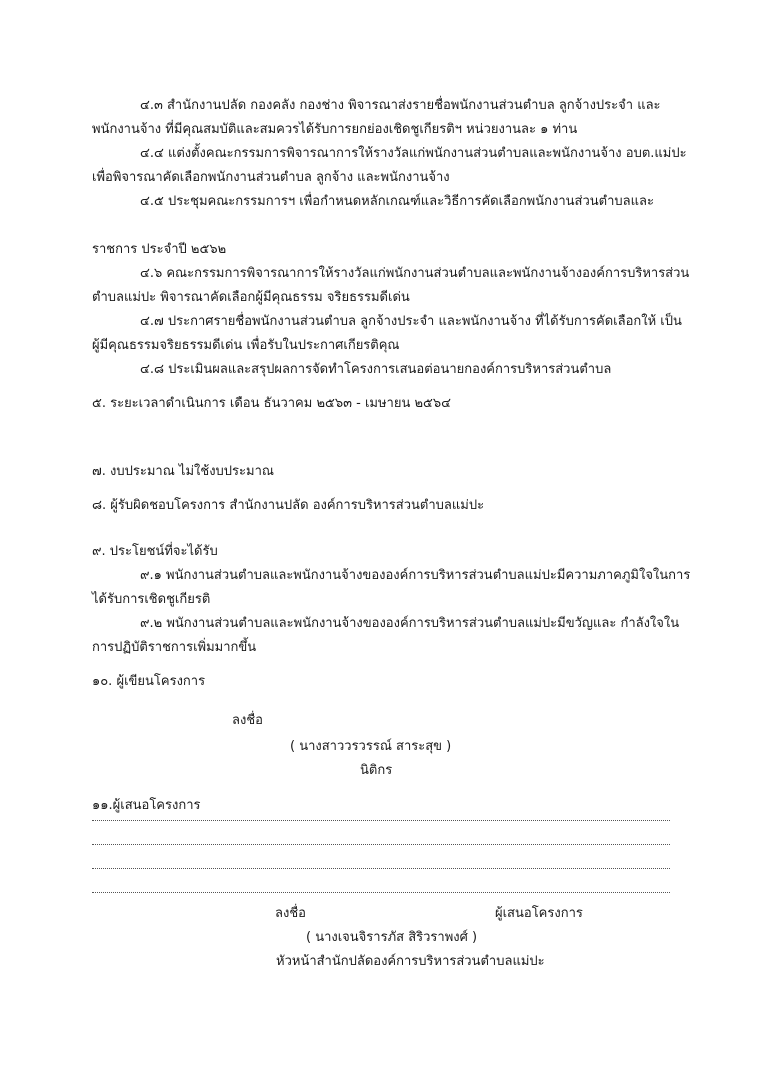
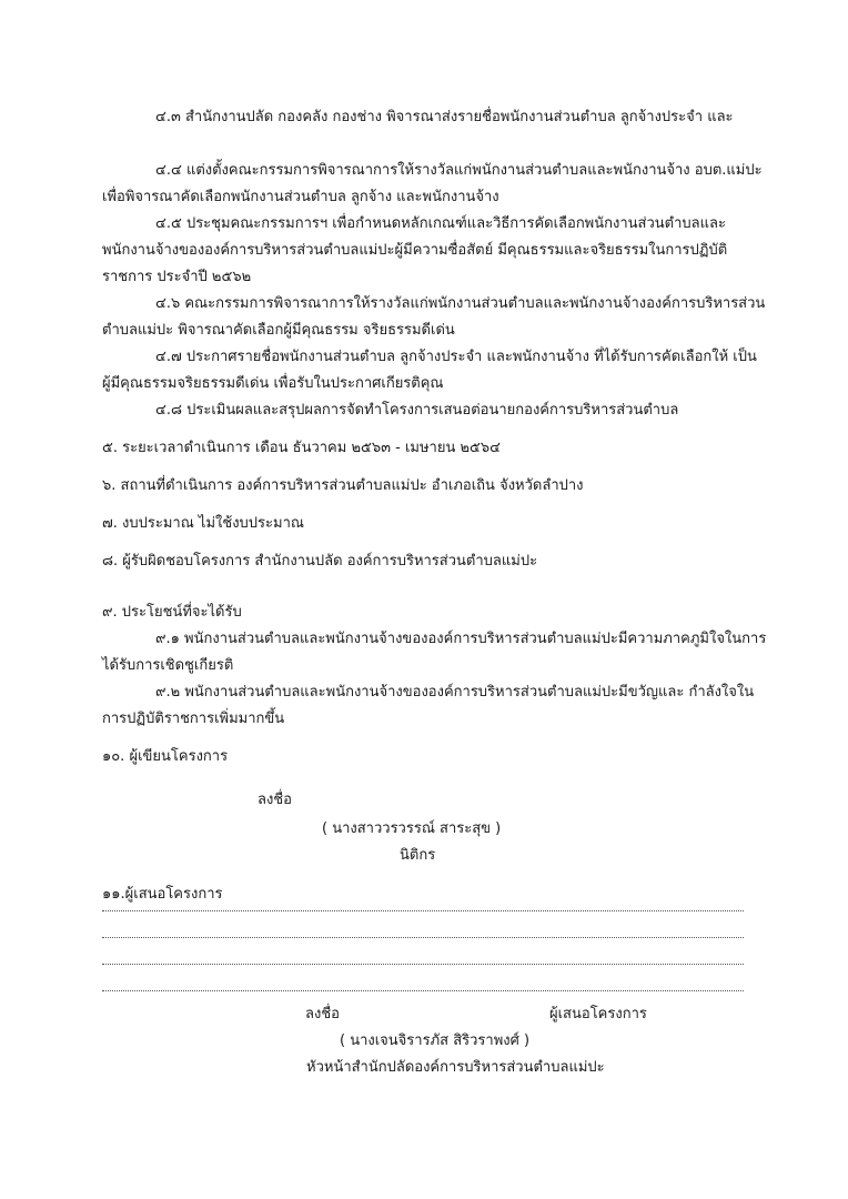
  ๔.๓ สำนักงานปลัด กองคลัง กองช่าง พิจารณาส่งรายชื่อพนักงานส่วนตำบล ลูกจ้างประจำ และ
- พนักงานจ้าง ที่มีคุณสมบัติและสมควรได้รับการยกย่องเชิดชูเกียรติฯ หน่วยงานละ ๑ ท่าน
  ๔.๔ แต่งตั้งคณะกรรมการพิจารณาการให้รางวัลแก่พนักงานส่วนตำบลและพนักงานจ้าง อบต.แม่ปะ
  เพื่อพิจารณาคัดเลือกพนักงานส่วนตำบล ลูกจ้าง และพนักงานจ้าง
  ๔.๕ ประชุมคณะกรรมการฯ เพื่อกำหนดหลักเกณฑ์และวิธีการคัดเลือกพนักงานส่วนตำบลและ
+ พนักงานจ้างขององค์การบริหารส่วนตำบลแม่ปะผู้มีความซื่อสัตย์ มีคุณธรรมและจริยธรรมในการปฏิบัติ
  ราชการ ประจำปี ๒๕๖๒
  ๔.๖ คณะกรรมการพิจารณาการให้รางวัลแก่พนักงานส่วนตำบลและพนักงานจ้างองค์การบริหารส่วน
  ตำบลแม่ปะ พิจารณาคัดเลือกผู้มีคุณธรรม จริยธรรมดีเด่น
  ๔.๗ ประกาศรายชื่อพนักงานส่วนตำบล ลูกจ้างประจำ และพนักงานจ้าง ที่ได้รับการคัดเลือกให้ เป็น
  ผู้มีคุณธรรมจริยธรรมดีเด่น เพื่อรับในประกาศเกียรติคุณ
  ๔.๘ ประเมินผลและสรุปผลการจัดทำโครงการเสนอต่อนายกองค์การบริหารส่วนตำบล
  ๕. ระยะเวลาดำเนินการ เดือน ธันวาคม ๒๕๖๓ - เมษายน ๒๕๖๔
+ ๖. สถานที่ดำเนินการ องค์การบริหารส่วนตำบลแม่ปะ อำเภอเถิน จังหวัดลำปาง
  ๗. งบประมาณ ไม่ใช้งบประมาณ
  ๘. ผู้รับผิดชอบโครงการ สำนักงานปลัด องค์การบริหารส่วนตำบลแม่ปะ
  ๙. ประโยชน์ที่จะได้รับ
  ๙.๑ พนักงานส่วนตำบลและพนักงานจ้างขององค์การบริหารส่วนตำบลแม่ปะมีความภาคภูมิใจในการ
  ได้รับการเชิดชูเกียรติ
  ๙.๒ พนักงานส่วนตำบลและพนักงานจ้างขององค์การบริหารส่วนตำบลแม่ปะมีขวัญและ กำลังใจใน
  การปฏิบัติราชการเพิ่มมากขึ้น
  ๑๐. ผู้เขียนโครงการ
  ลงชื่อ
  ( นางสาววรวรรณ์ สาระสุข )
  นิติกร
  ๑๑.ผู้เสนอโครงการ
  ลงชื่อ
  ผู้เสนอโครงการ
  ( นางเจนจิรารภัส สิริวราพงศ์ )
  หัวหน้าสำนักปลัดองค์การบริหารส่วนตำบลแม่ปะ
